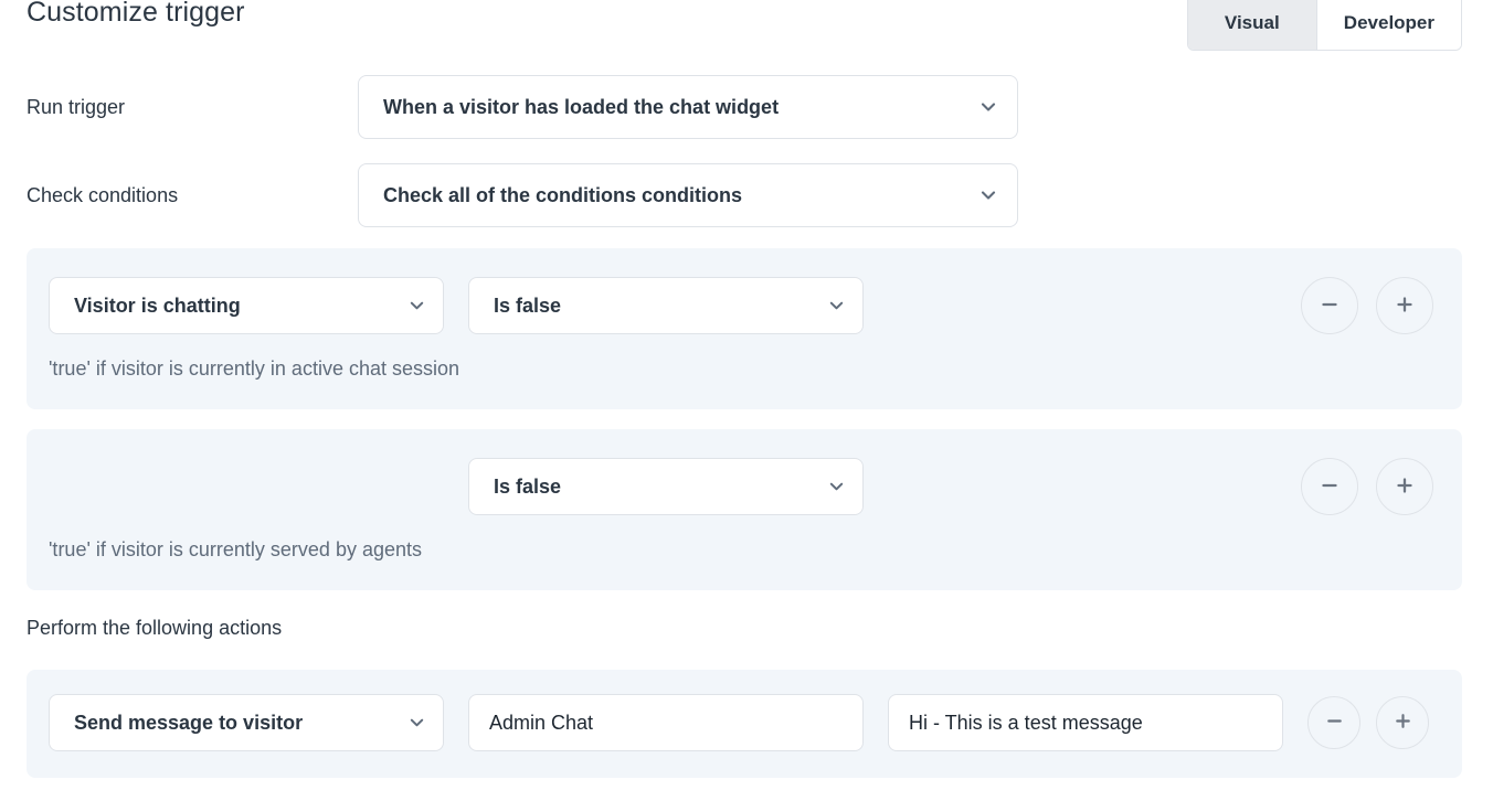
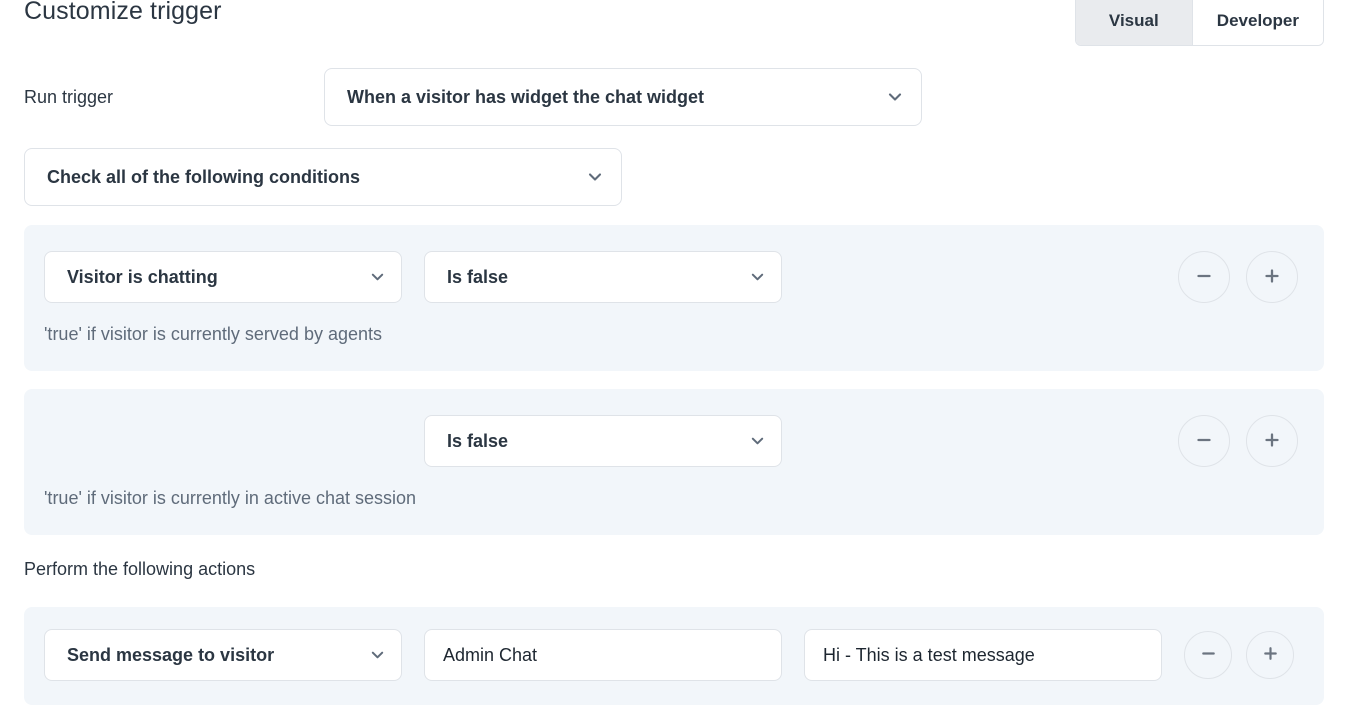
  Customize trigger
  Visual
  Developer
  Run trigger
- When a visitor has loaded the chat widget
+ When a visitor has widget the chat widget
- Check conditions
- Check all of the conditions conditions
+ Check all of the following conditions
  Visitor is chatting
  Is false
- 'true' if visitor is currently in active chat session
+ 'true' if visitor is currently served by agents
  Is false
- 'true' if visitor is currently served by agents
+ 'true' if visitor is currently in active chat session
  Perform the following actions
  Send message to visitor
  Admin Chat
  Hi - This is a test message
